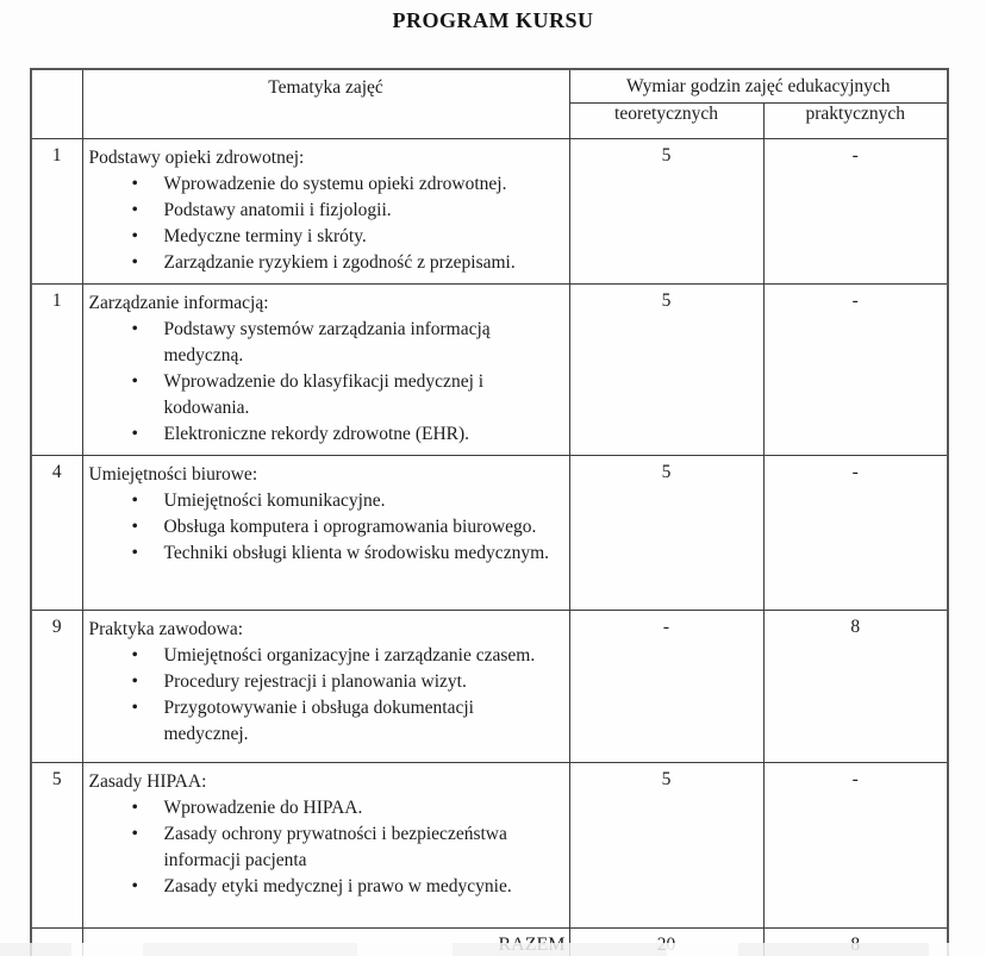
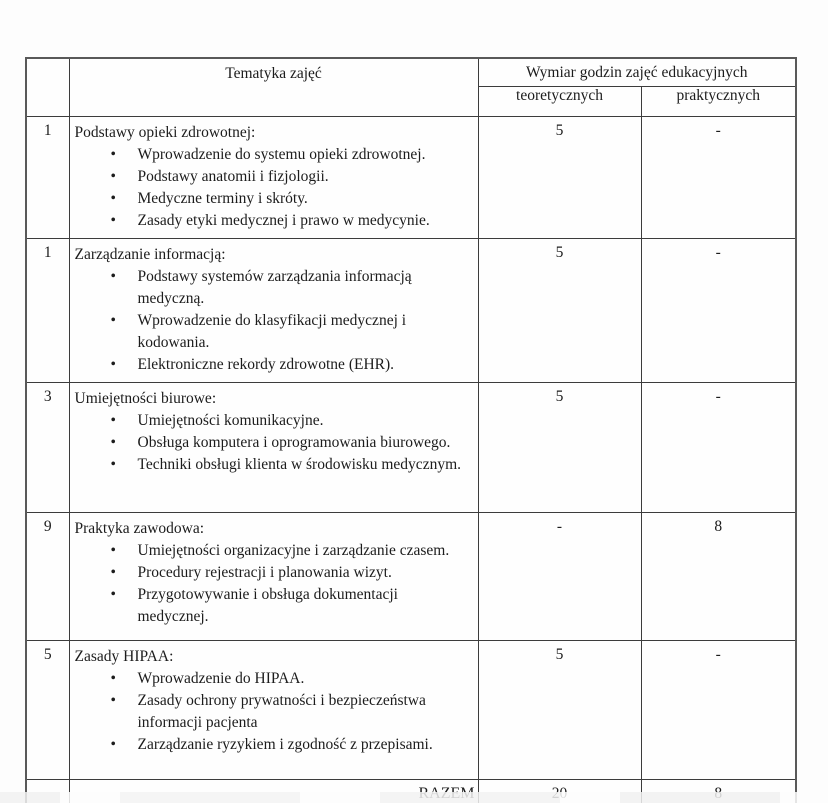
- PROGRAM KURSU
  	Tematyka zajęć	Wymiar godzin zajęć edukacyjnych
  teoretycznych	praktycznych
- 1	Podstawy opieki zdrowotnej: Wprowadzenie do systemu opieki zdrowotnej. Podstawy anatomii i fizjologii. Medyczne terminy i skróty. Zarządzanie ryzykiem i zgodność z przepisami.	5	-
+ 1	Podstawy opieki zdrowotnej: Wprowadzenie do systemu opieki zdrowotnej. Podstawy anatomii i fizjologii. Medyczne terminy i skróty. Zasady etyki medycznej i prawo w medycynie.	5	-
  1	Zarządzanie informacją: Podstawy systemów zarządzania informacją medyczną. Wprowadzenie do klasyfikacji medycznej i kodowania. Elektroniczne rekordy zdrowotne (EHR).	5	-
- 4	Umiejętności biurowe: Umiejętności komunikacyjne. Obsługa komputera i oprogramowania biurowego. Techniki obsługi klienta w środowisku medycznym.	5	-
+ 3	Umiejętności biurowe: Umiejętności komunikacyjne. Obsługa komputera i oprogramowania biurowego. Techniki obsługi klienta w środowisku medycznym.	5	-
  9	Praktyka zawodowa: Umiejętności organizacyjne i zarządzanie czasem. Procedury rejestracji i planowania wizyt. Przygotowywanie i obsługa dokumentacji medycznej.	-	8
- 5	Zasady HIPAA: Wprowadzenie do HIPAA. Zasady ochrony prywatności i bezpieczeństwa informacji pacjenta Zasady etyki medycznej i prawo w medycynie.	5	-
+ 5	Zasady HIPAA: Wprowadzenie do HIPAA. Zasady ochrony prywatności i bezpieczeństwa informacji pacjenta Zarządzanie ryzykiem i zgodność z przepisami.	5	-
  	RAZEM	20	8
